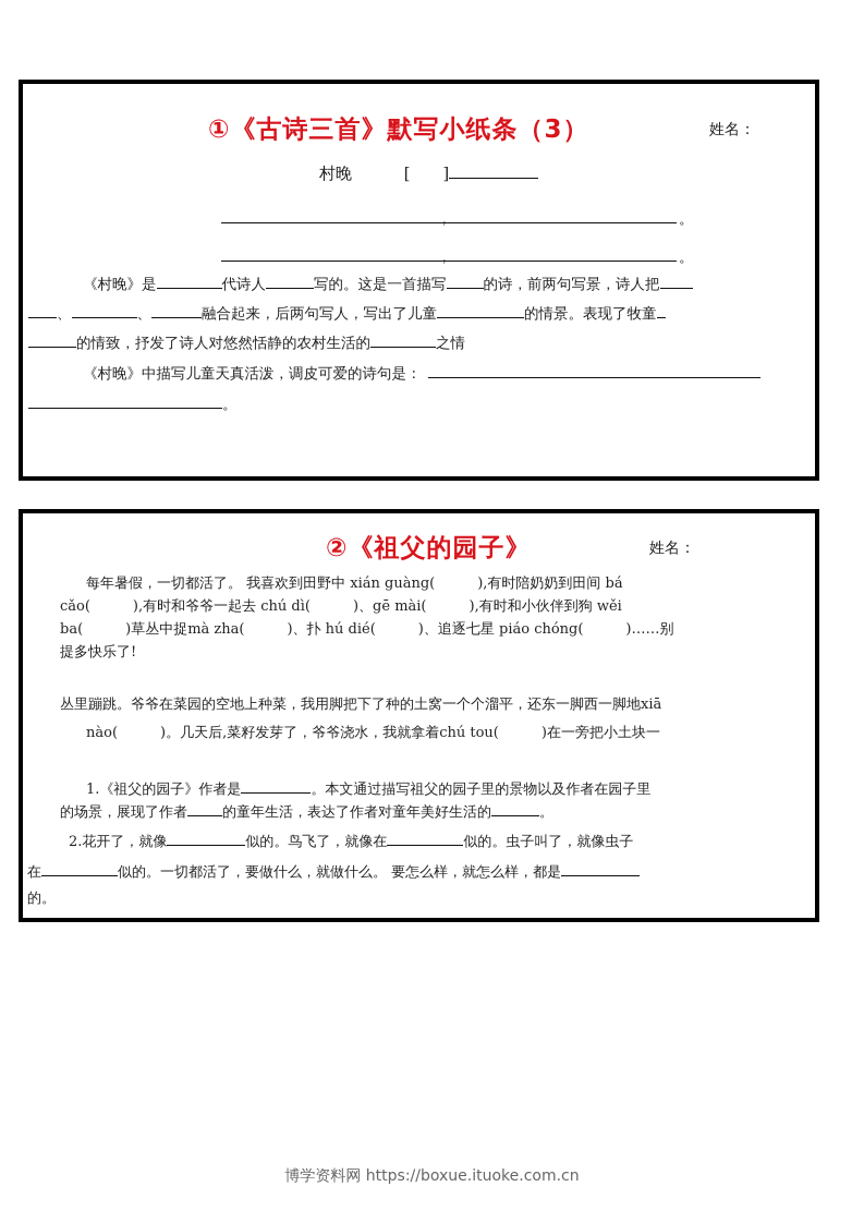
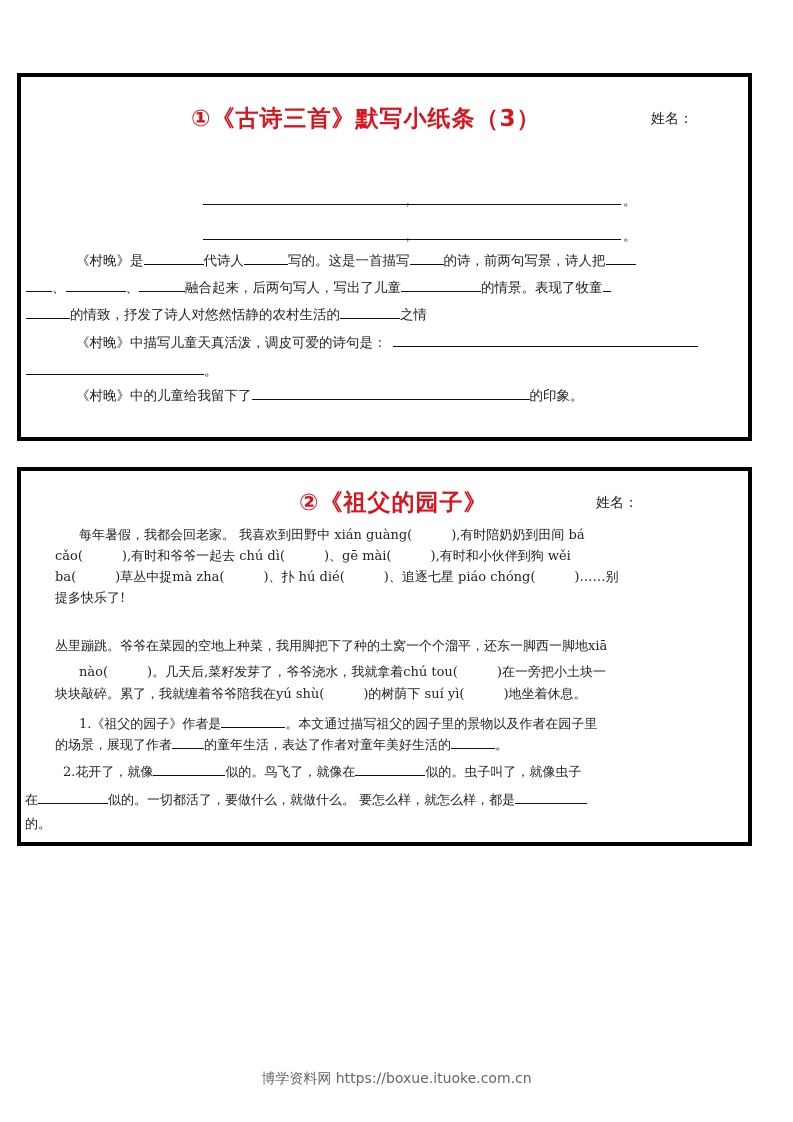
  ①《古诗三首》默写小纸条（3）
  姓名：
- 村晚 [ ]
  ，
  。
  ，
  。
  《村晚》是 代诗人 写的。这是一首描写 的诗，前两句写景，诗人把
  、 、 融合起来，后两句写人，写出了儿童 的情景。表现了牧童
  的情致，抒发了诗人对悠然恬静的农村生活的 之情
  《村晚》中描写儿童天真活泼，调皮可爱的诗句是：
  。
+ 《村晚》中的儿童给我留下了 的印象。
  ②《祖父的园子》
  姓名：
- 每年暑假，一切都活了。 我喜欢到田野中 xián guàng( ),有时陪奶奶到田间 bá
+ 每年暑假，我都会回老家。 我喜欢到田野中 xián guàng( ),有时陪奶奶到田间 bá
  cǎo( ),有时和爷爷一起去 chú dì( )、gē mài( ),有时和小伙伴到狗 wěi
  ba( )草丛中捉mà zha( )、扑 hú dié( )、追逐七星 piáo chóng( )……别
  提多快乐了!
  丛里蹦跳。爷爷在菜园的空地上种菜，我用脚把下了种的土窝一个个溜平，还东一脚西一脚地xiā
  nào( )。几天后,菜籽发芽了，爷爷浇水，我就拿着chú tou( )在一旁把小土块一
+ 块块敲碎。累了，我就缠着爷爷陪我在yú shù( )的树荫下 suí yì( )地坐着休息。
  1.《祖父的园子》作者是 。本文通过描写祖父的园子里的景物以及作者在园子里
  的场景，展现了作者 的童年生活，表达了作者对童年美好生活的 。
  2.花开了，就像 似的。鸟飞了，就像在 似的。虫子叫了，就像虫子
  在 似的。一切都活了，要做什么，就做什么。 要怎么样，就怎么样，都是
  的。
  博学资料网 https://boxue.ituoke.com.cn
